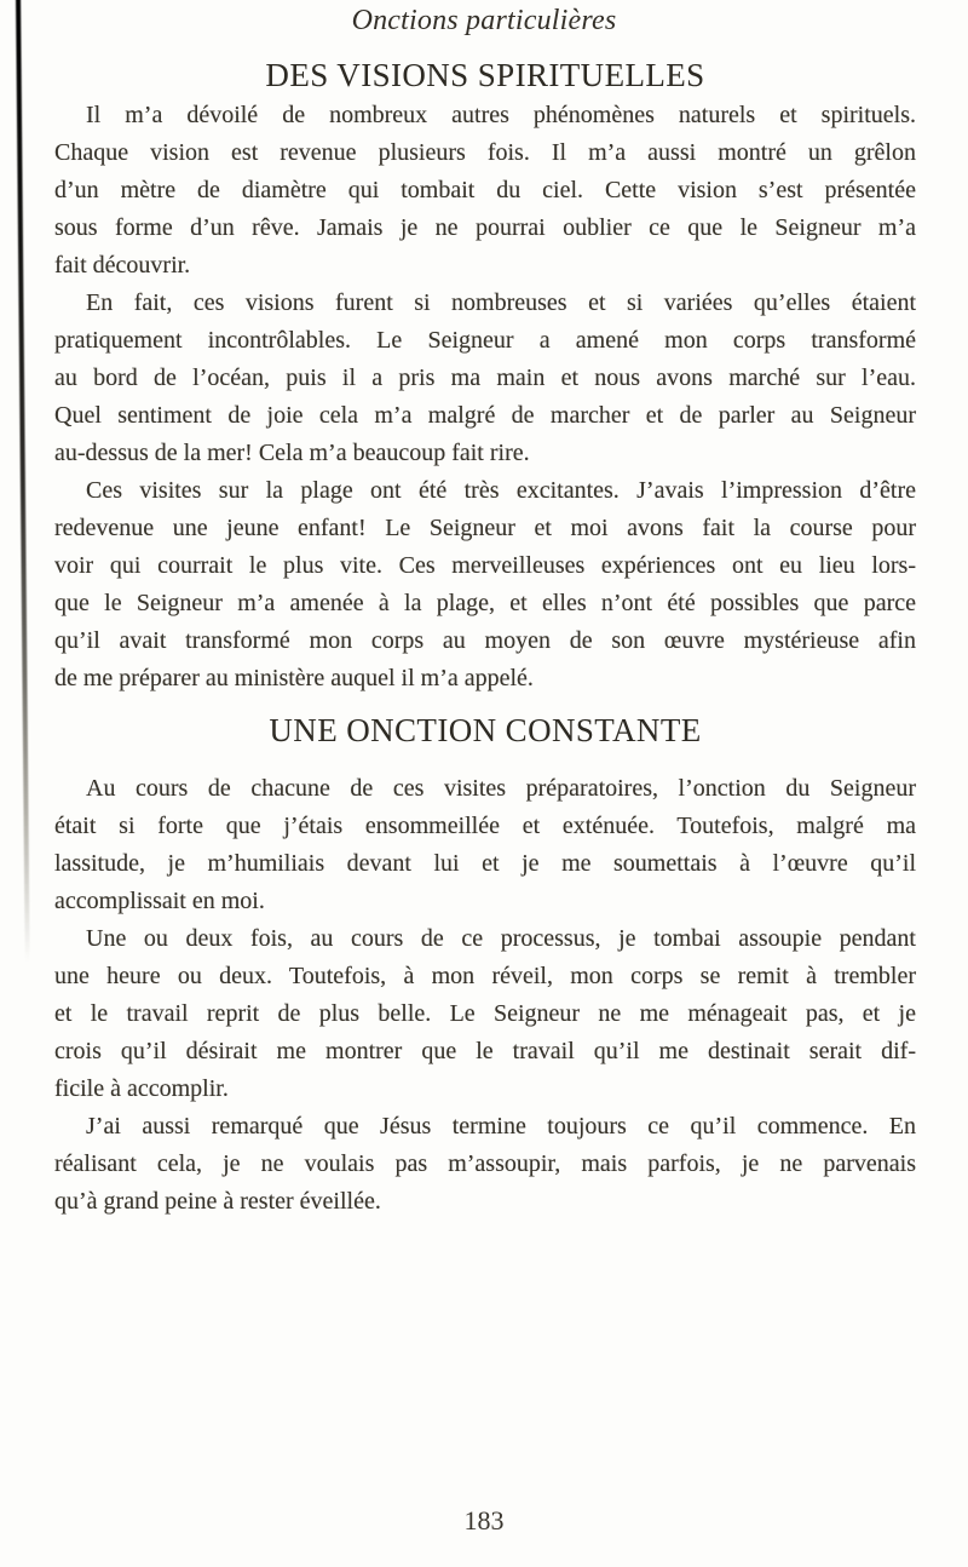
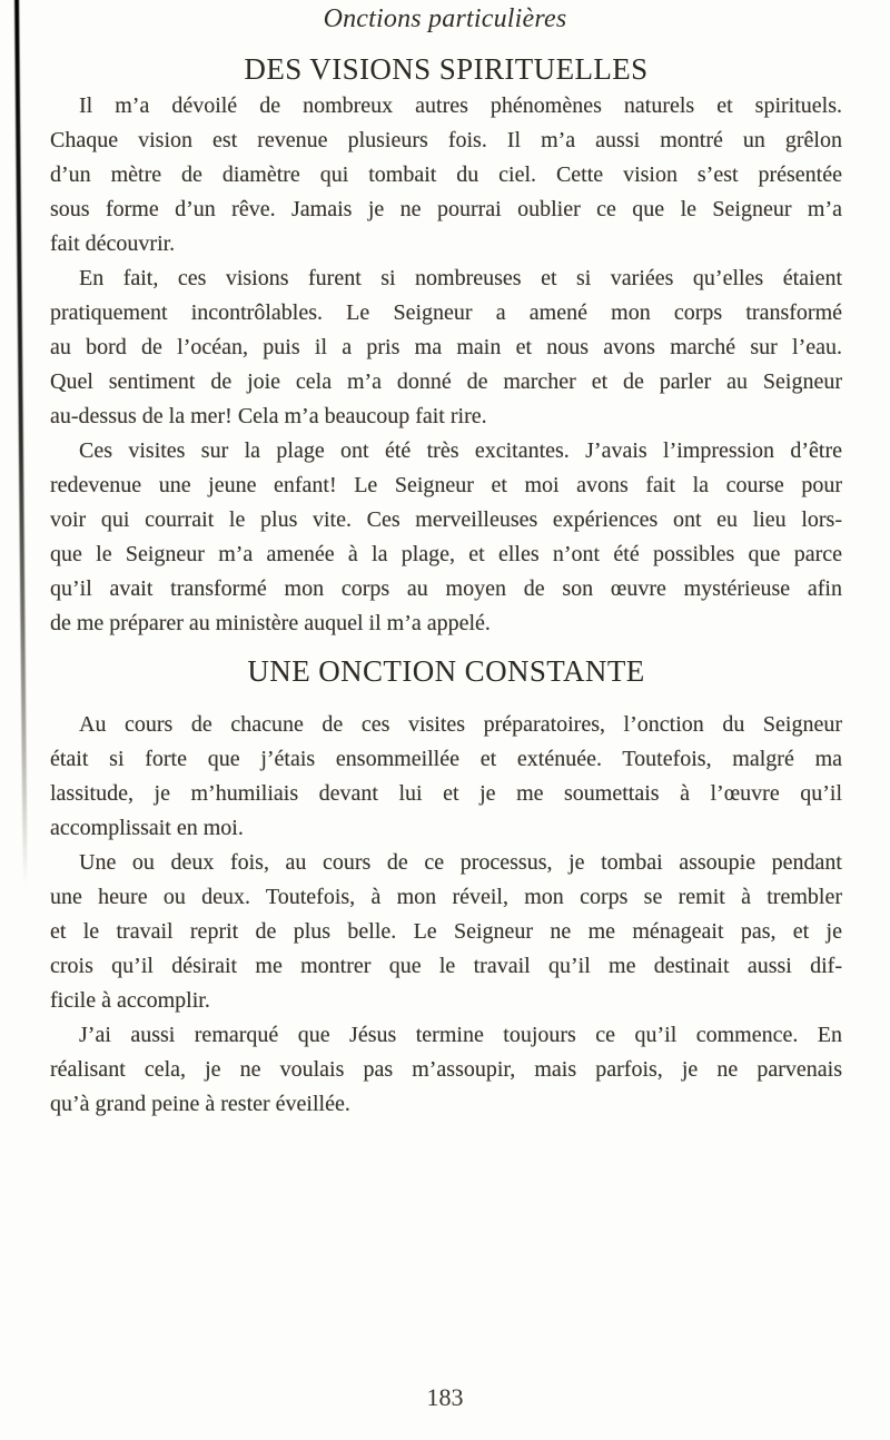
  Onctions particulières
  DES VISIONS SPIRITUELLES
  Il m’a dévoilé de nombreux autres phénomènes naturels et spirituels.
  Chaque vision est revenue plusieurs fois. Il m’a aussi montré un grêlon
  d’un mètre de diamètre qui tombait du ciel. Cette vision s’est présentée
  sous forme d’un rêve. Jamais je ne pourrai oublier ce que le Seigneur m’a
  fait découvrir.
  En fait, ces visions furent si nombreuses et si variées qu’elles étaient
  pratiquement incontrôlables. Le Seigneur a amené mon corps transformé
  au bord de l’océan, puis il a pris ma main et nous avons marché sur l’eau.
- Quel sentiment de joie cela m’a malgré de marcher et de parler au Seigneur
+ Quel sentiment de joie cela m’a donné de marcher et de parler au Seigneur
  au-dessus de la mer! Cela m’a beaucoup fait rire.
  Ces visites sur la plage ont été très excitantes. J’avais l’impression d’être
  redevenue une jeune enfant! Le Seigneur et moi avons fait la course pour
  voir qui courrait le plus vite. Ces merveilleuses expériences ont eu lieu lors-
  que le Seigneur m’a amenée à la plage, et elles n’ont été possibles que parce
  qu’il avait transformé mon corps au moyen de son œuvre mystérieuse afin
  de me préparer au ministère auquel il m’a appelé.
  UNE ONCTION CONSTANTE
  Au cours de chacune de ces visites préparatoires, l’onction du Seigneur
  était si forte que j’étais ensommeillée et exténuée. Toutefois, malgré ma
  lassitude, je m’humiliais devant lui et je me soumettais à l’œuvre qu’il
  accomplissait en moi.
  Une ou deux fois, au cours de ce processus, je tombai assoupie pendant
  une heure ou deux. Toutefois, à mon réveil, mon corps se remit à trembler
  et le travail reprit de plus belle. Le Seigneur ne me ménageait pas, et je
- crois qu’il désirait me montrer que le travail qu’il me destinait serait dif-
+ crois qu’il désirait me montrer que le travail qu’il me destinait aussi dif-
  ficile à accomplir.
  J’ai aussi remarqué que Jésus termine toujours ce qu’il commence. En
  réalisant cela, je ne voulais pas m’assoupir, mais parfois, je ne parvenais
  qu’à grand peine à rester éveillée.
  183
